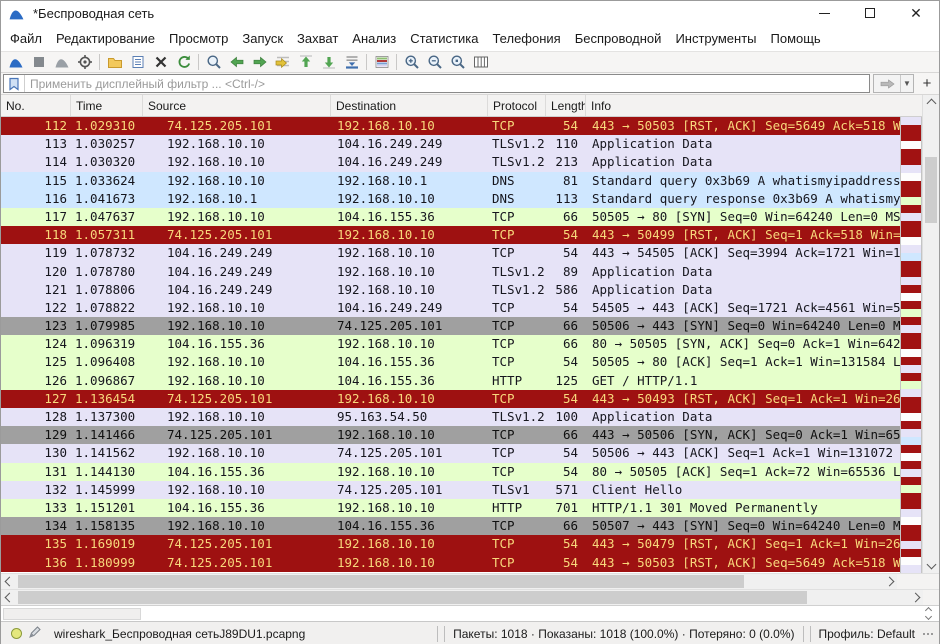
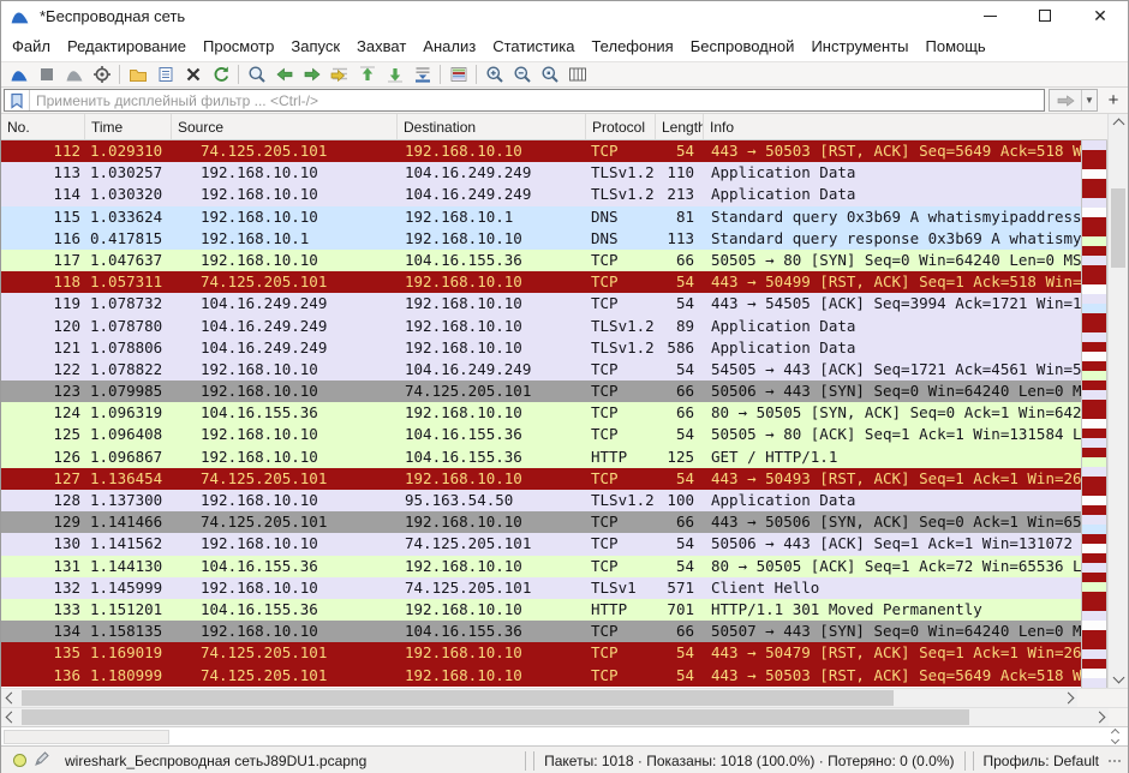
  *Беспроводная сеть
  ✕
  Файл
  Редактирование
  Просмотр
  Запуск
  Захват
  Анализ
  Статистика
  Телефония
  Беспроводной
  Инструменты
  Помощь
  Применить дисплейный фильтр ... <Ctrl-/>
  ▼
  +
  No.
  Time
  Source
  Destination
  Protocol
  Length
  Info
  112
  1.029310
  74.125.205.101
  192.168.10.10
  TCP
  54
  443 → 50503 [RST, ACK] Seq=5649 Ack=518 W
  113
  1.030257
  192.168.10.10
  104.16.249.249
  TLSv1.2
  110
  Application Data
  114
  1.030320
  192.168.10.10
  104.16.249.249
  TLSv1.2
  213
  Application Data
  115
  1.033624
  192.168.10.10
  192.168.10.1
  DNS
  81
  Standard query 0x3b69 A whatismyipaddress
  116
- 1.041673
+ 0.417815
  192.168.10.1
  192.168.10.10
  DNS
  113
  Standard query response 0x3b69 A whatismy
  117
  1.047637
  192.168.10.10
  104.16.155.36
  TCP
  66
  50505 → 80 [SYN] Seq=0 Win=64240 Len=0 MS
  118
  1.057311
  74.125.205.101
  192.168.10.10
  TCP
  54
  443 → 50499 [RST, ACK] Seq=1 Ack=518 Win=
  119
  1.078732
  104.16.249.249
  192.168.10.10
  TCP
  54
  443 → 54505 [ACK] Seq=3994 Ack=1721 Win=1
  120
  1.078780
  104.16.249.249
  192.168.10.10
  TLSv1.2
  89
  Application Data
  121
  1.078806
  104.16.249.249
  192.168.10.10
  TLSv1.2
  586
  Application Data
  122
  1.078822
  192.168.10.10
  104.16.249.249
  TCP
  54
  54505 → 443 [ACK] Seq=1721 Ack=4561 Win=5
  123
  1.079985
  192.168.10.10
  74.125.205.101
  TCP
  66
  50506 → 443 [SYN] Seq=0 Win=64240 Len=0 M
  124
  1.096319
  104.16.155.36
  192.168.10.10
  TCP
  66
  80 → 50505 [SYN, ACK] Seq=0 Ack=1 Win=642
  125
  1.096408
  192.168.10.10
  104.16.155.36
  TCP
  54
  50505 → 80 [ACK] Seq=1 Ack=1 Win=131584 L
  126
  1.096867
  192.168.10.10
  104.16.155.36
  HTTP
  125
  GET / HTTP/1.1
  127
  1.136454
  74.125.205.101
  192.168.10.10
  TCP
  54
  443 → 50493 [RST, ACK] Seq=1 Ack=1 Win=26
  128
  1.137300
  192.168.10.10
  95.163.54.50
  TLSv1.2
  100
  Application Data
  129
  1.141466
  74.125.205.101
  192.168.10.10
  TCP
  66
  443 → 50506 [SYN, ACK] Seq=0 Ack=1 Win=65
  130
  1.141562
  192.168.10.10
  74.125.205.101
  TCP
  54
  50506 → 443 [ACK] Seq=1 Ack=1 Win=131072
  131
  1.144130
  104.16.155.36
  192.168.10.10
  TCP
  54
  80 → 50505 [ACK] Seq=1 Ack=72 Win=65536 L
  132
  1.145999
  192.168.10.10
  74.125.205.101
  TLSv1
  571
  Client Hello
  133
  1.151201
  104.16.155.36
  192.168.10.10
  HTTP
  701
  HTTP/1.1 301 Moved Permanently
  134
  1.158135
  192.168.10.10
  104.16.155.36
  TCP
  66
  50507 → 443 [SYN] Seq=0 Win=64240 Len=0 M
  135
  1.169019
  74.125.205.101
  192.168.10.10
  TCP
  54
  443 → 50479 [RST, ACK] Seq=1 Ack=1 Win=26
  136
  1.180999
  74.125.205.101
  192.168.10.10
  TCP
  54
  443 → 50503 [RST, ACK] Seq=5649 Ack=518 W
  wireshark_Беспроводная сетьJ89DU1.pcapng
  Пакеты: 1018 · Показаны: 1018 (100.0%) · Потеряно: 0 (0.0%)
  Профиль: Default
